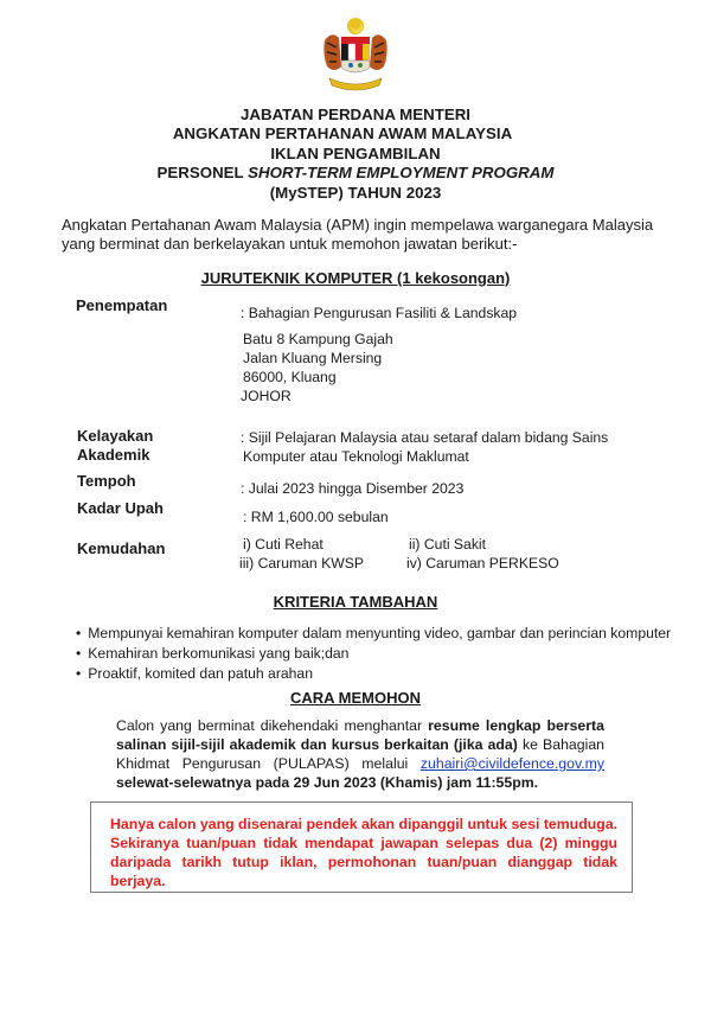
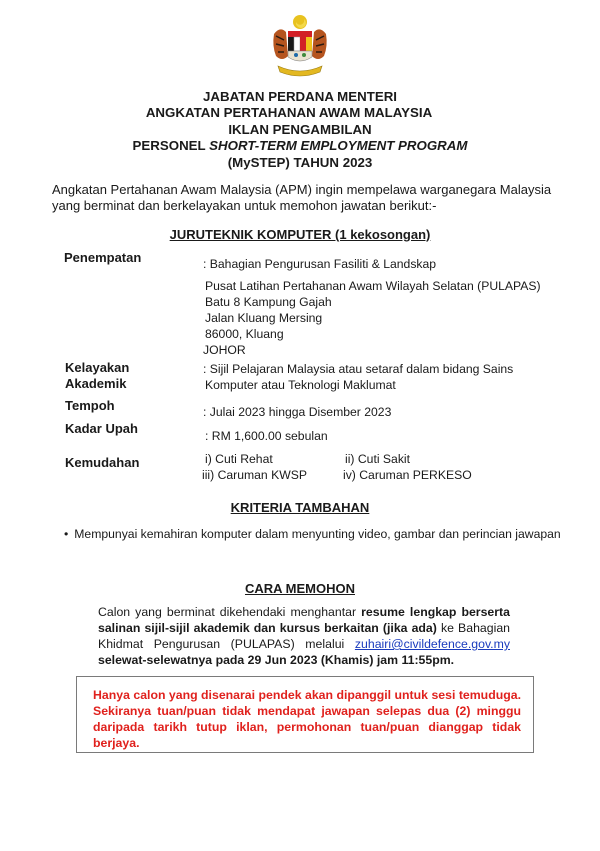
  JABATAN PERDANA MENTERI
  ANGKATAN PERTAHANAN AWAM MALAYSIA
  IKLAN PENGAMBILAN
  PERSONEL SHORT-TERM EMPLOYMENT PROGRAM
  (MySTEP) TAHUN 2023
  Angkatan Pertahanan Awam Malaysia (APM) ingin mempelawa warganegara Malaysia
  yang berminat dan berkelayakan untuk memohon jawatan berikut:-
  JURUTEKNIK KOMPUTER (1 kekosongan)
  Penempatan
  : Bahagian Pengurusan Fasiliti & Landskap
+ Pusat Latihan Pertahanan Awam Wilayah Selatan (PULAPAS)
  Batu 8 Kampung Gajah
  Jalan Kluang Mersing
  86000, Kluang
  JOHOR
  Kelayakan
  Akademik
  : Sijil Pelajaran Malaysia atau setaraf dalam bidang Sains
  Komputer atau Teknologi Maklumat
  Tempoh
  : Julai 2023 hingga Disember 2023
  Kadar Upah
  : RM 1,600.00 sebulan
  Kemudahan
  i) Cuti Rehat
  ii) Cuti Sakit
  iii) Caruman KWSP
  iv) Caruman PERKESO
  KRITERIA TAMBAHAN
- Mempunyai kemahiran komputer dalam menyunting video, gambar dan perincian komputer
+ Mempunyai kemahiran komputer dalam menyunting video, gambar dan perincian jawapan
- Kemahiran berkomunikasi yang baik;dan
- Proaktif, komited dan patuh arahan
  CARA MEMOHON
  Calon yang berminat dikehendaki menghantar resume lengkap berserta salinan sijil-sijil akademik dan kursus berkaitan (jika ada) ke Bahagian Khidmat Pengurusan (PULAPAS) melalui zuhairi@civildefence.gov.my selewat-selewatnya pada 29 Jun 2023 (Khamis) jam 11:55pm.
  Hanya calon yang disenarai pendek akan dipanggil untuk sesi temuduga. Sekiranya tuan/puan tidak mendapat jawapan selepas dua (2) minggu daripada tarikh tutup iklan, permohonan tuan/puan dianggap tidak berjaya.
